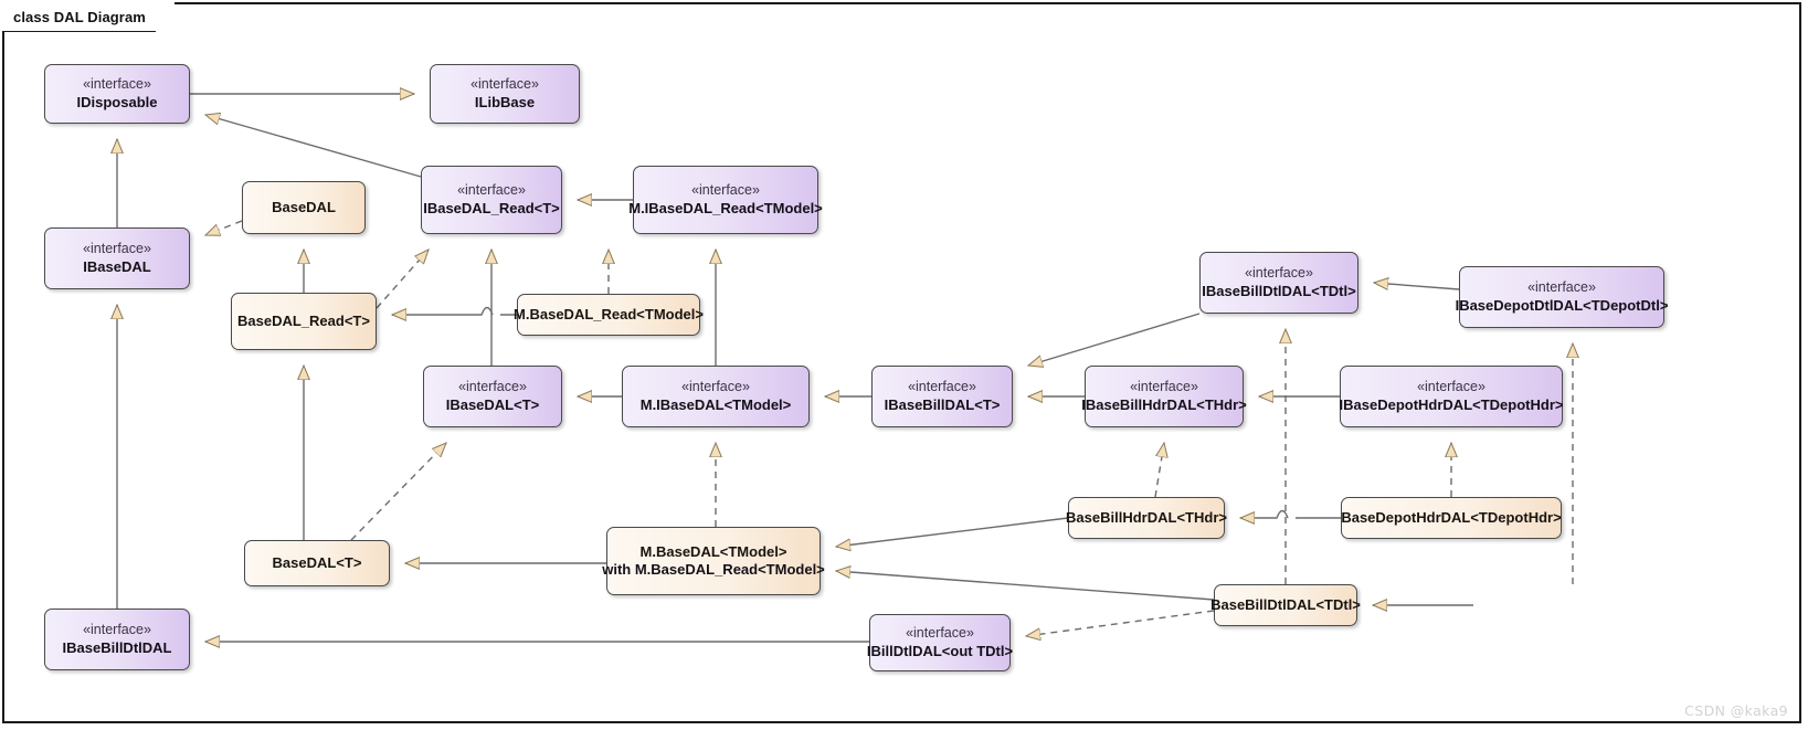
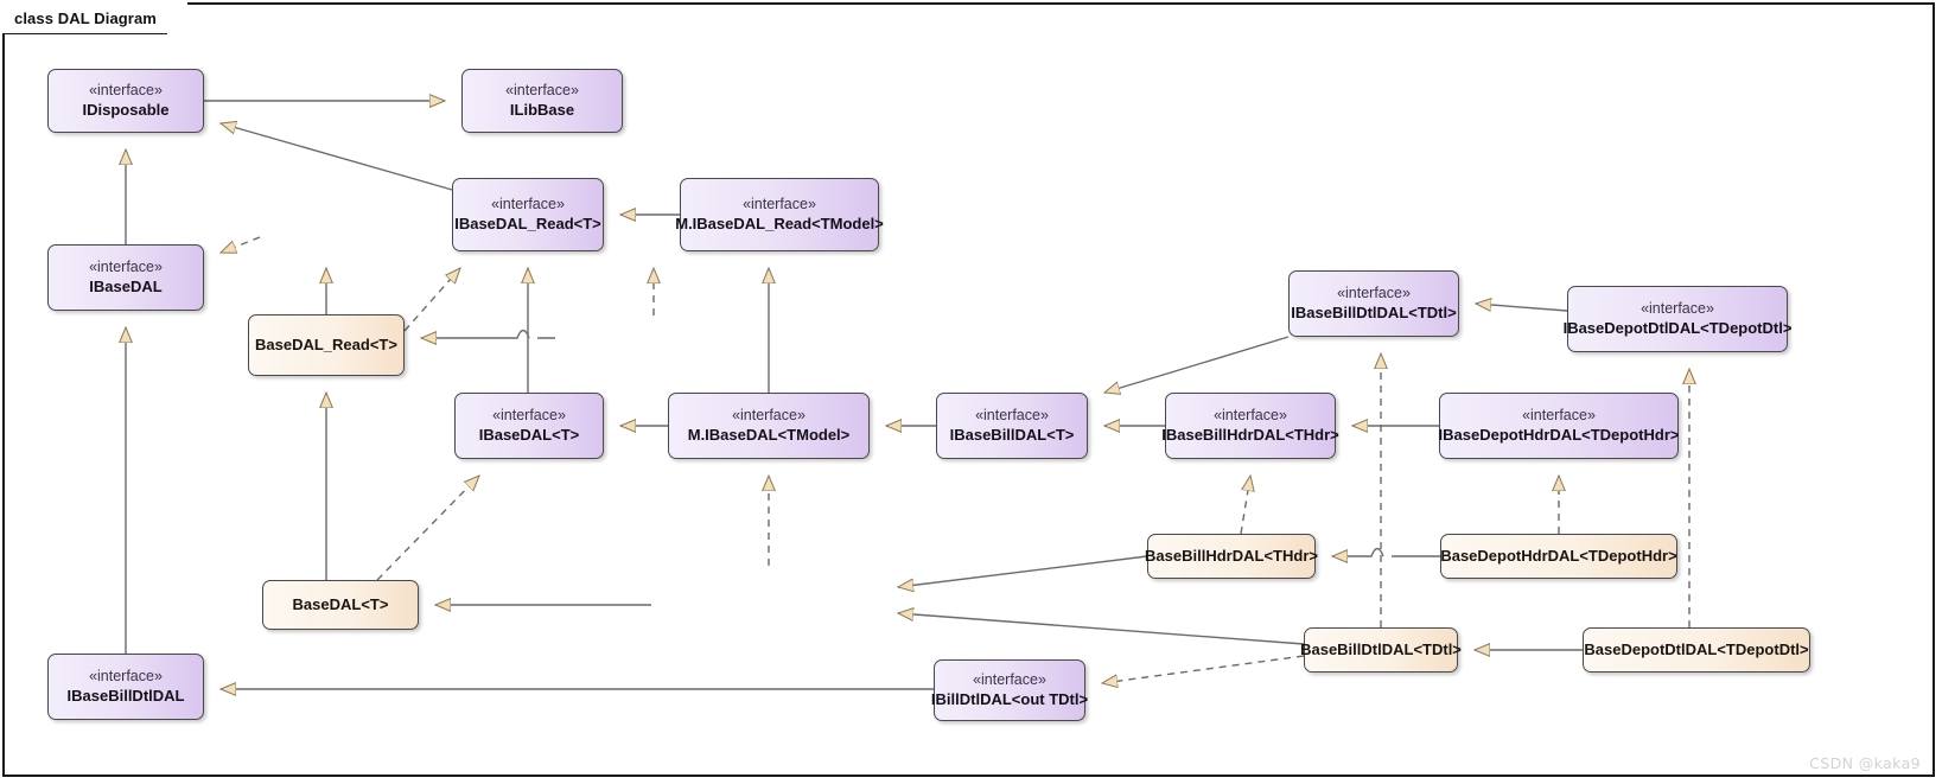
  class DAL Diagram
  «interface»
  IDisposable
  «interface»
  ILibBase
  «interface»
  IBaseDAL
- BaseDAL
  «interface»
  IBaseDAL_Read<T>
  «interface»
  M.IBaseDAL_Read<TModel>
  BaseDAL_Read<T>
- M.BaseDAL_Read<TModel>
  «interface»
  IBaseDAL<T>
  «interface»
  M.IBaseDAL<TModel>
  «interface»
  IBaseBillDAL<T>
  «interface»
  IBaseBillHdrDAL<THdr>
  «interface»
  IBaseDepotHdrDAL<TDepotHdr>
  «interface»
  IBaseBillDtlDAL<TDtl>
  «interface»
  IBaseDepotDtlDAL<TDepotDtl>
  BaseBillHdrDAL<THdr>
  BaseDepotHdrDAL<TDepotHdr>
  BaseDAL<T>
- M.BaseDAL<TModel>
- with M.BaseDAL_Read<TModel>
  BaseBillDtlDAL<TDtl>
+ BaseDepotDtlDAL<TDepotDtl>
  «interface»
  IBaseBillDtlDAL
  «interface»
  IBillDtlDAL<out TDtl>
  CSDN @kaka9
